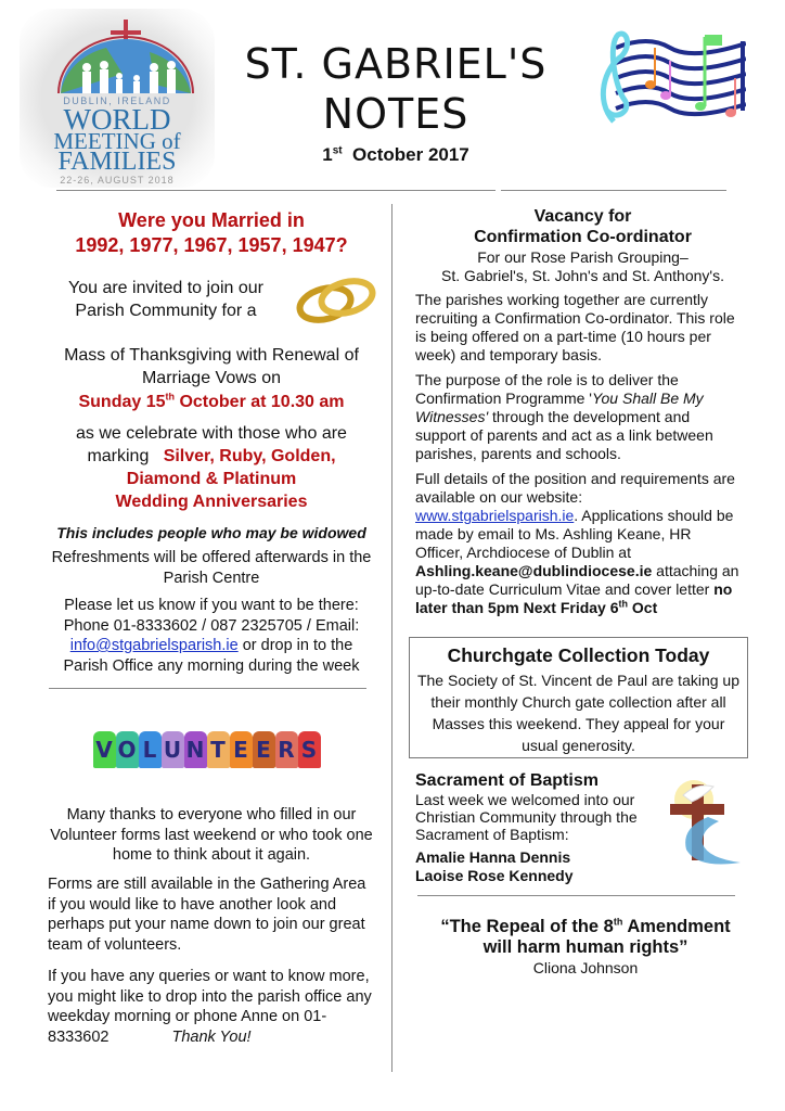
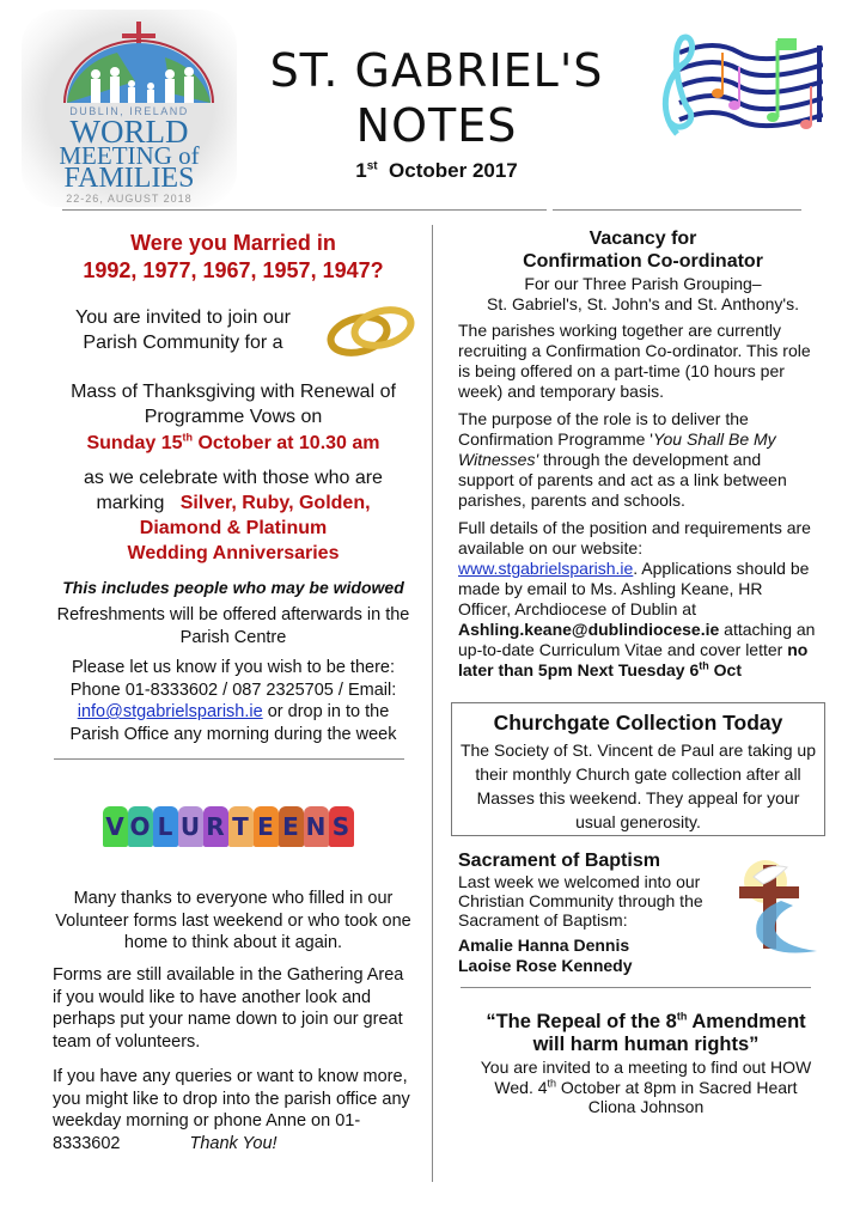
  DUBLIN, IRELAND
  WORLD
  MEETING of
  FAMILIES
  22-26, AUGUST 2018
  ST. GABRIEL'S
  NOTES
  1st October 2017
  Were you Married in
  1992, 1977, 1967, 1957, 1947?
  You are invited to join our
  Parish Community for a
- Mass of Thanksgiving with Renewal of Marriage Vows on
+ Mass of Thanksgiving with Renewal of Programme Vows on
  Sunday 15th October at 10.30 am
  as we celebrate with those who are
  marking Silver, Ruby, Golden,
  Diamond & Platinum
  Wedding Anniversaries
  This includes people who may be widowed
  Refreshments will be offered afterwards in the Parish Centre
- Please let us know if you want to be there:
+ Please let us know if you wish to be there:
  Phone 01-8333602 / 087 2325705 / Email:
  info@stgabrielsparish.ie or drop in to the
  Parish Office any morning during the week
  V
  O
  L
  U
- N
+ R
  T
  E
  E
- R
+ N
  S
  Many thanks to everyone who filled in our Volunteer forms last weekend or who took one home to think about it again.
  Forms are still available in the Gathering Area if you would like to have another look and perhaps put your name down to join our great team of volunteers.
  If you have any queries or want to know more, you might like to drop into the parish office any weekday morning or phone Anne on 01-8333602 Thank You!
  Vacancy for
  Confirmation Co-ordinator
- For our Rose Parish Grouping–
+ For our Three Parish Grouping–
  St. Gabriel's, St. John's and St. Anthony's.
  The parishes working together are currently recruiting a Confirmation Co-ordinator. This role is being offered on a part-time (10 hours per week) and temporary basis.
  The purpose of the role is to deliver the Confirmation Programme 'You Shall Be My Witnesses' through the development and support of parents and act as a link between parishes, parents and schools.
- Full details of the position and requirements are available on our website: www.stgabrielsparish.ie. Applications should be made by email to Ms. Ashling Keane, HR Officer, Archdiocese of Dublin at Ashling.keane@dublindiocese.ie attaching an up-to-date Curriculum Vitae and cover letter no later than 5pm Next Friday 6th Oct
+ Full details of the position and requirements are available on our website: www.stgabrielsparish.ie. Applications should be made by email to Ms. Ashling Keane, HR Officer, Archdiocese of Dublin at Ashling.keane@dublindiocese.ie attaching an up-to-date Curriculum Vitae and cover letter no later than 5pm Next Tuesday 6th Oct
  Churchgate Collection Today
  The Society of St. Vincent de Paul are taking up their monthly Church gate collection after all Masses this weekend. They appeal for your usual generosity.
  Sacrament of Baptism
  Last week we welcomed into our Christian Community through the Sacrament of Baptism:
  Amalie Hanna Dennis
  Laoise Rose Kennedy
  “The Repeal of the 8th Amendment
  will harm human rights”
+ You are invited to a meeting to find out HOW
+ Wed. 4th October at 8pm in Sacred Heart
  Cliona Johnson
